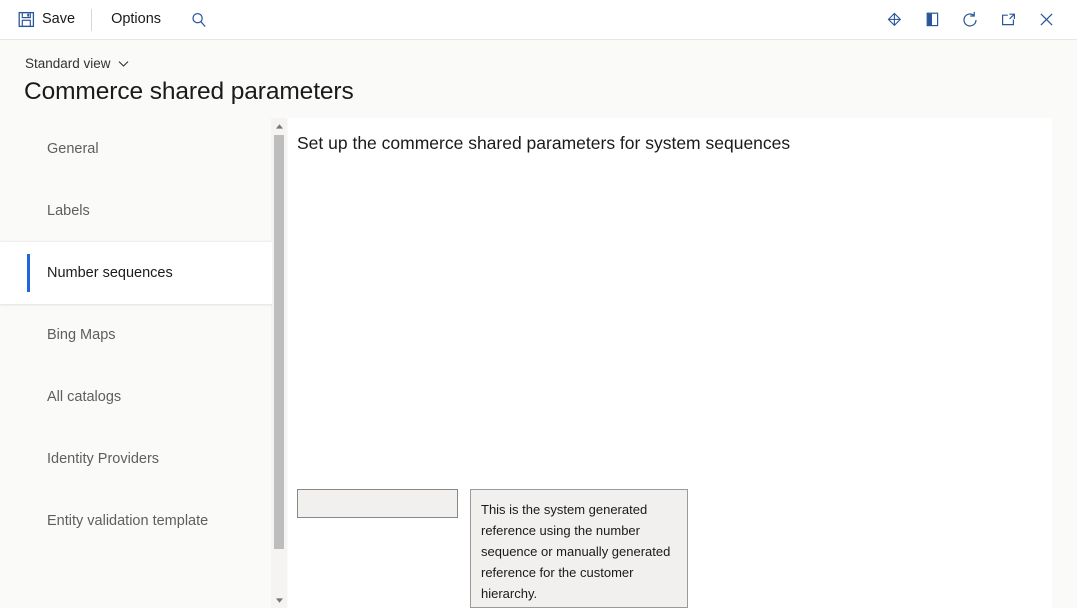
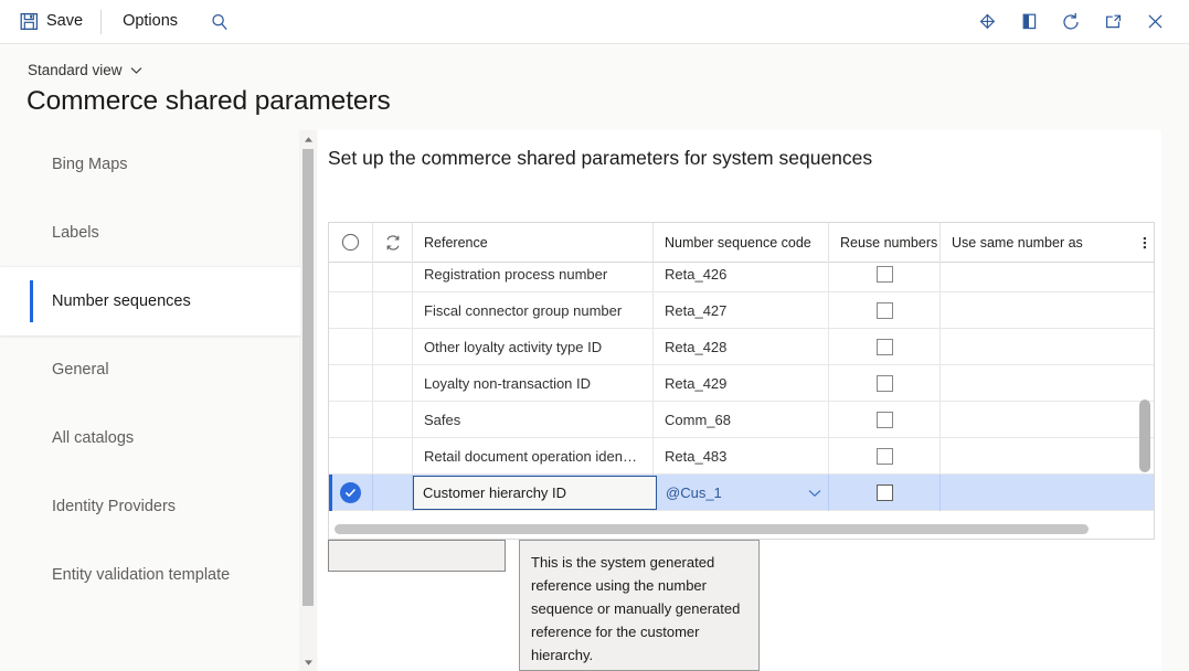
  Save
  Options
  Standard view
  Commerce shared parameters
- General
+ Bing Maps
  Labels
  Number sequences
- Bing Maps
+ General
  All catalogs
  Identity Providers
  Entity validation template
  Set up the commerce shared parameters for system sequences
+ Reference
+ Number sequence code
+ Reuse numbers
+ Use same number as
+ Registration process number
+ Reta_426
+ Fiscal connector group number
+ Reta_427
+ Other loyalty activity type ID
+ Reta_428
+ Loyalty non-transaction ID
+ Reta_429
+ Safes
+ Comm_68
+ Retail document operation iden…
+ Reta_483
+ Customer hierarchy ID
+ @Cus_1
  This is the system generated reference using the number sequence or manually generated reference for the customer hierarchy.
